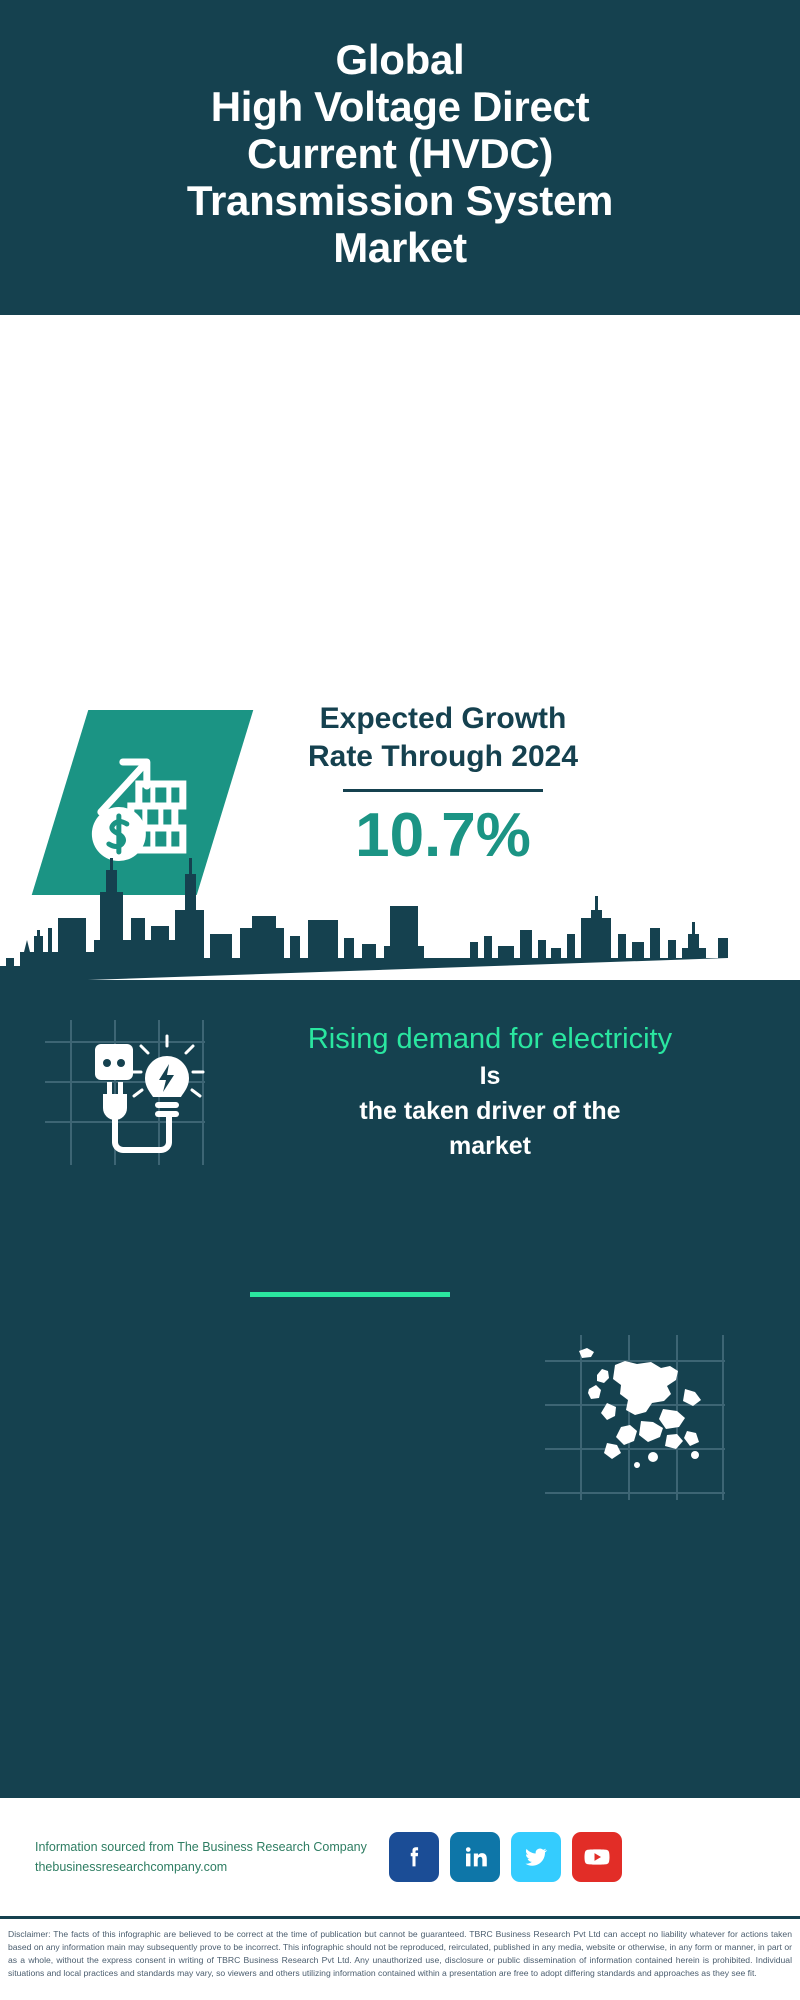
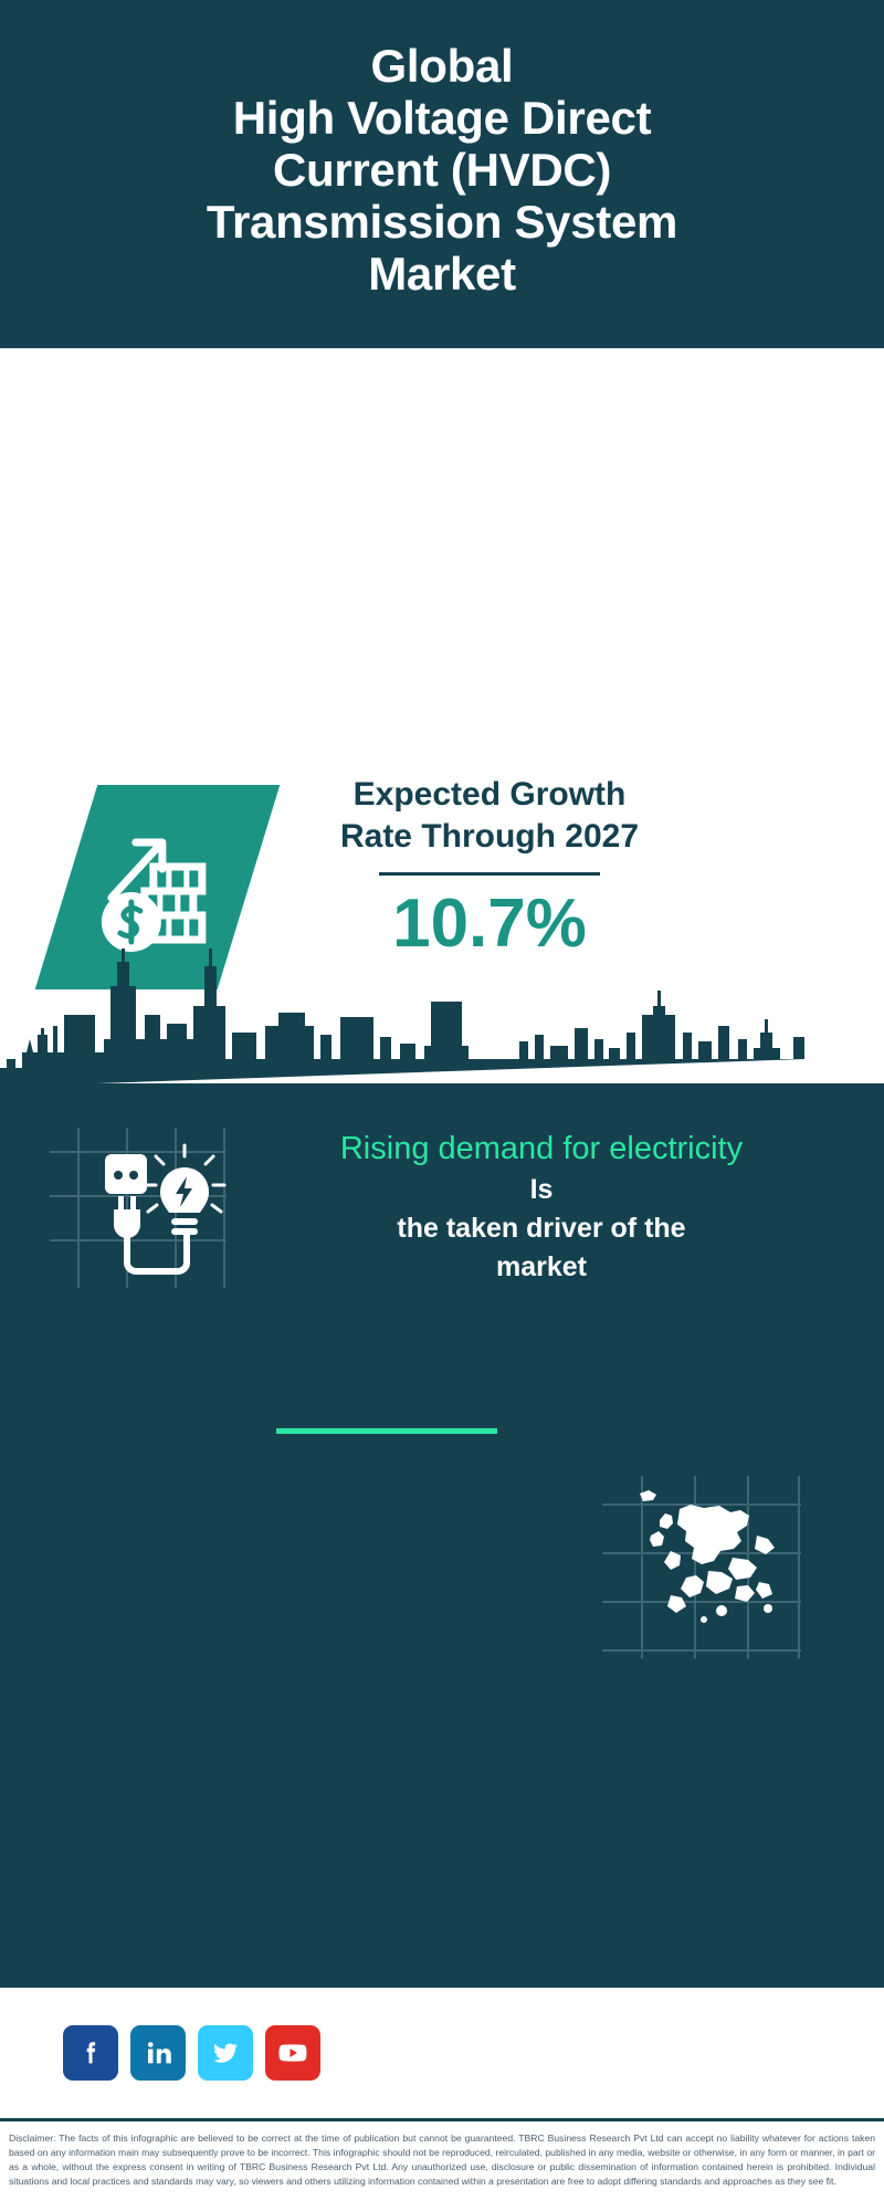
  Global
  High Voltage Direct
  Current (HVDC)
  Transmission System
  Market
  Expected Growth
- Rate Through 2024
+ Rate Through 2027
  10.7%
  Rising demand for electricity
  Is
  the taken driver of the
  market
- Information sourced from The Business Research Company
- thebusinessresearchcompany.com
  Disclaimer: The facts of this infographic are believed to be correct at the time of publication but cannot be guaranteed. TBRC Business Research Pvt Ltd can accept no liability whatever for actions taken based on any information main may subsequently prove to be incorrect. This infographic should not be reproduced, reirculated, published in any media, website or otherwise, in any form or manner, in part or as a whole, without the express consent in writing of TBRC Business Research Pvt Ltd. Any unauthorized use, disclosure or public dissemination of information contained herein is prohibited. Individual situations and local practices and standards may vary, so viewers and others utilizing information contained within a presentation are free to adopt differing standards and approaches as they see fit.
